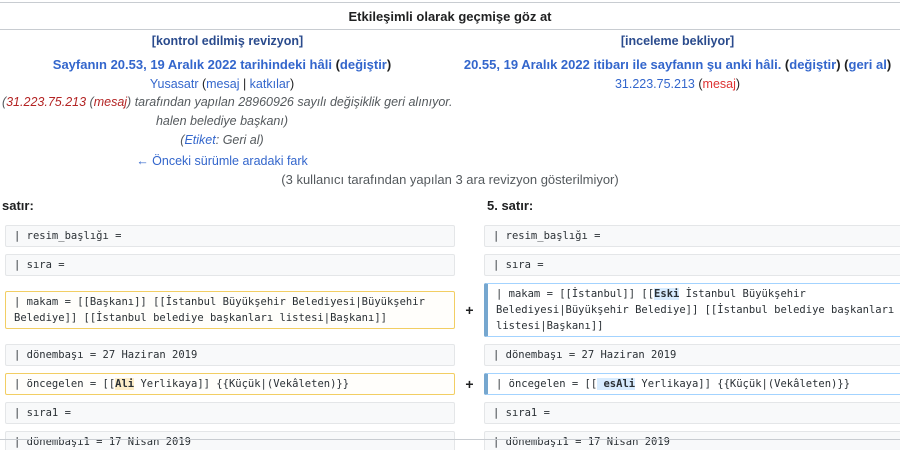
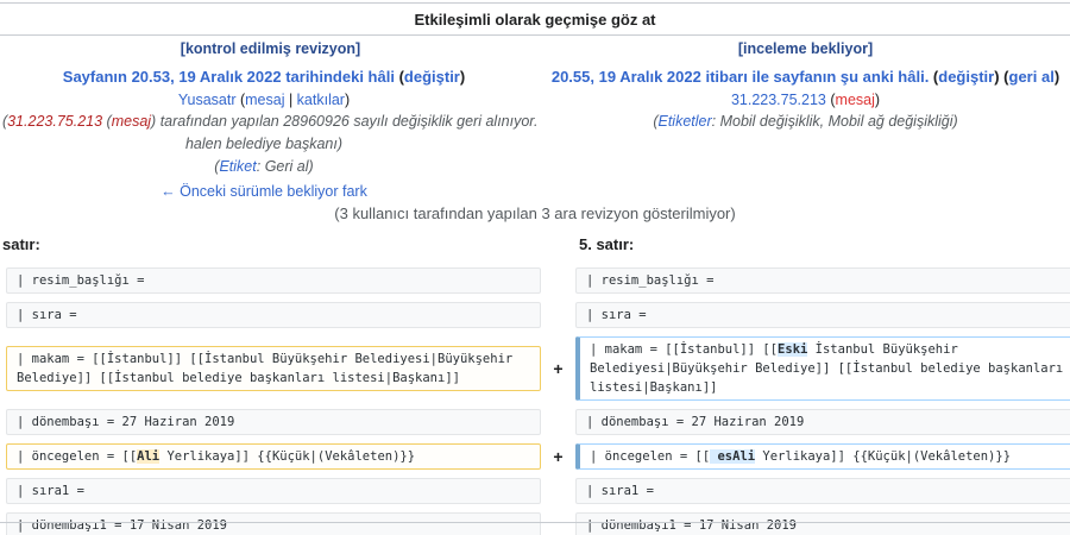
  Etkileşimli olarak geçmişe göz at
  [kontrol edilmiş revizyon]
  [inceleme bekliyor]
  Sayfanın 20.53, 19 Aralık 2022 tarihindeki hâli (değiştir)
  Yusasatr (mesaj | katkılar)
  (31.223.75.213 (mesaj) tarafından yapılan 28960926 sayılı değişiklik geri alınıyor. halen belediye başkanı)
  (Etiket: Geri al)
- ← Önceki sürümle aradaki fark
+ ← Önceki sürümle bekliyor fark
  20.55, 19 Aralık 2022 itibarı ile sayfanın şu anki hâli. (değiştir) (geri al)
  31.223.75.213 (mesaj)
+ (Etiketler: Mobil değişiklik, Mobil ağ değişikliği)
  (3 kullanıcı tarafından yapılan 3 ara revizyon gösterilmiyor)
  satır:
  5. satır:
  | resim_başlığı =
  | resim_başlığı =
  | sıra =
  | sıra =
- | makam = [[Başkanı]] [[İstanbul Büyükşehir Belediyesi|Büyükşehir Belediye]] [[İstanbul belediye başkanları listesi|Başkanı]]
+ | makam = [[İstanbul]] [[İstanbul Büyükşehir Belediyesi|Büyükşehir Belediye]] [[İstanbul belediye başkanları listesi|Başkanı]]
  +
  | makam = [[İstanbul]] [[Eski İstanbul Büyükşehir Belediyesi|Büyükşehir Belediye]] [[İstanbul belediye başkanları listesi|Başkanı]]
  | dönembaşı = 27 Haziran 2019
  | dönembaşı = 27 Haziran 2019
  | öncegelen = [[Ali Yerlikaya]] {{Küçük|(Vekâleten)}}
  +
  | öncegelen = [[ esAli Yerlikaya]] {{Küçük|(Vekâleten)}}
  | sıra1 =
  | sıra1 =
  | dönembaşı1 = 17 Nisan 2019
  | dönembaşı1 = 17 Nisan 2019
